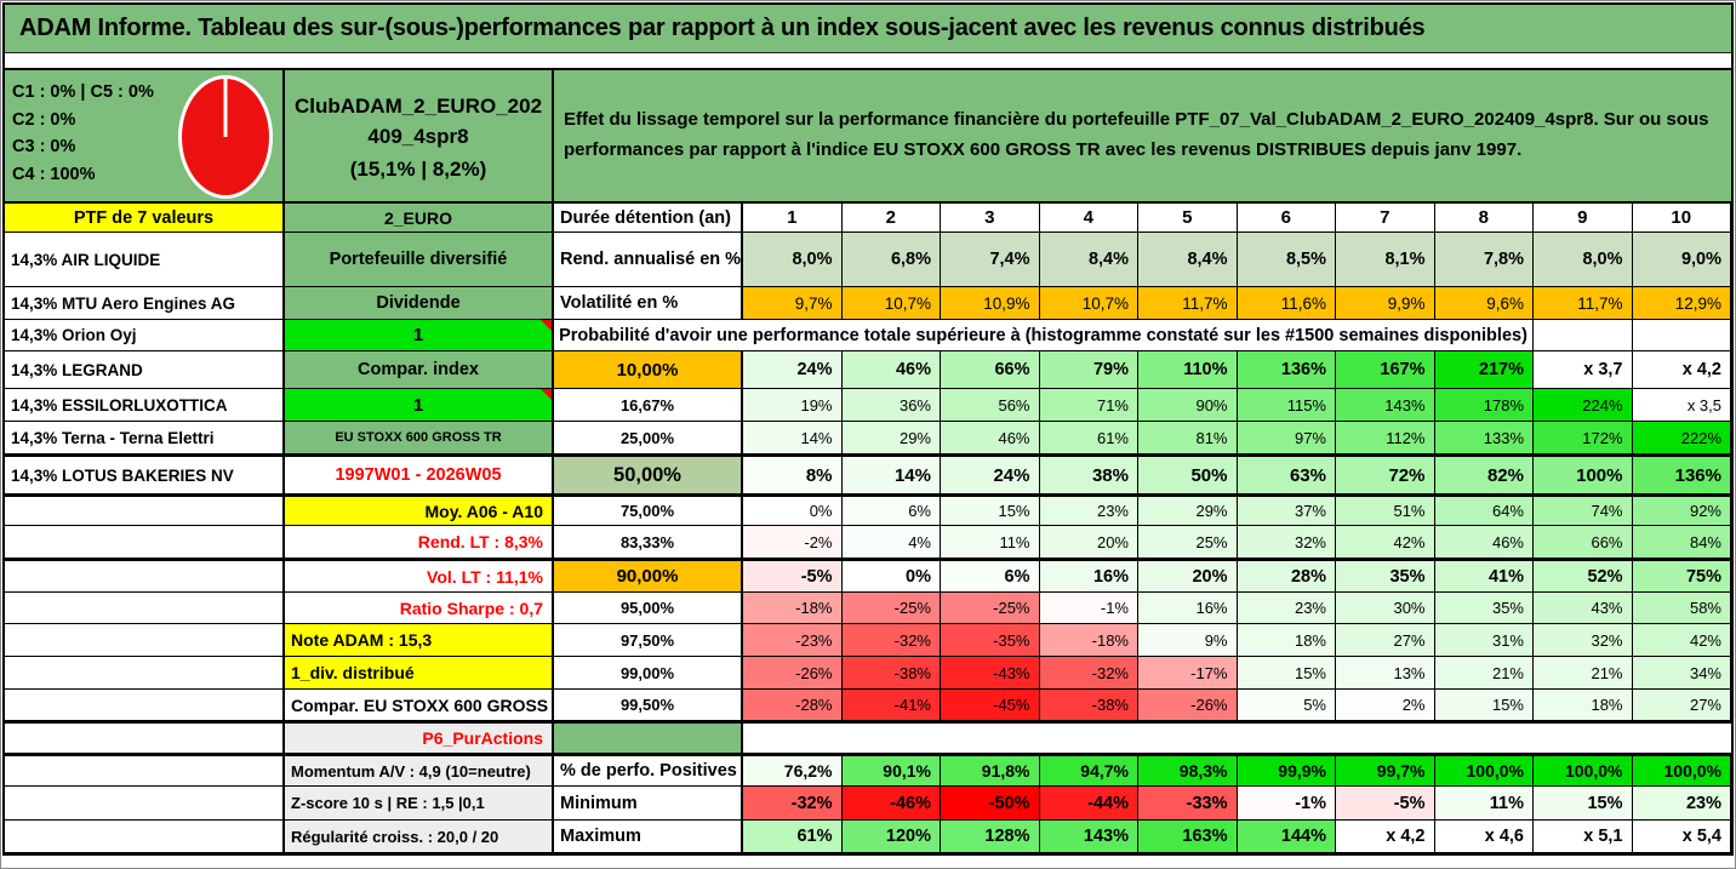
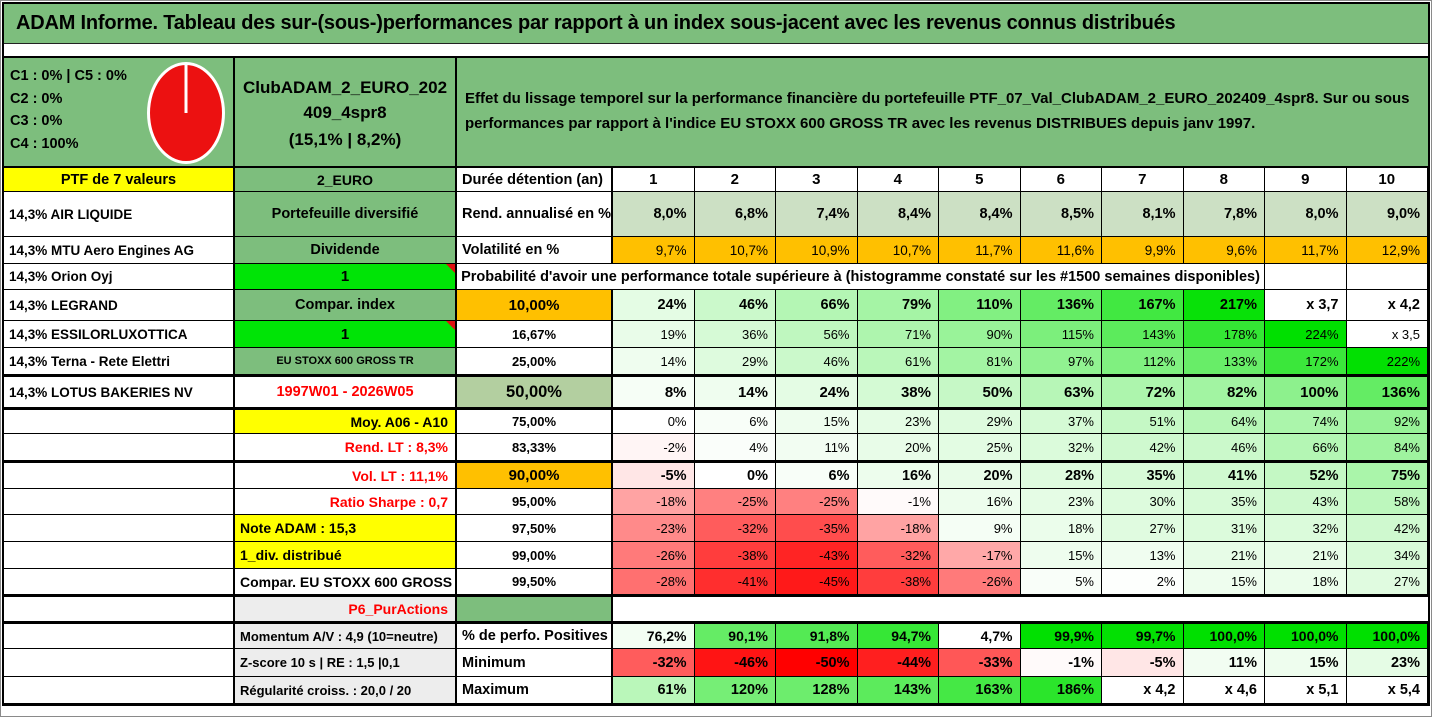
  ADAM Informe. Tableau des sur-(sous-)performances par rapport à un index sous-jacent avec les revenus connus distribués
  C1 : 0% | C5 : 0%
  C2 : 0%
  C3 : 0%
  C4 : 100%
  ClubADAM_2_EURO_202409_4spr8
  (15,1% | 8,2%)
  Effet du lissage temporel sur la performance financière du portefeuille PTF_07_Val_ClubADAM_2_EURO_202409_4spr8. Sur ou sous performances par rapport à l'indice EU STOXX 600 GROSS TR avec les revenus DISTRIBUES depuis janv 1997.
  PTF de 7 valeurs
  2_EURO
  Durée détention (an)
  1
  2
  3
  4
  5
  6
  7
  8
  9
  10
  14,3% AIR LIQUIDE
  Portefeuille diversifié
  Rend. annualisé en %
  8,0%
  6,8%
  7,4%
  8,4%
  8,4%
  8,5%
  8,1%
  7,8%
  8,0%
  9,0%
  14,3% MTU Aero Engines AG
  Dividende
  Volatilité en %
  9,7%
  10,7%
  10,9%
  10,7%
  11,7%
  11,6%
  9,9%
  9,6%
  11,7%
  12,9%
  14,3% Orion Oyj
  1
  Probabilité d'avoir une performance totale supérieure à (histogramme constaté sur les #1500 semaines disponibles)
  14,3% LEGRAND
  Compar. index
  10,00%
  24%
  46%
  66%
  79%
  110%
  136%
  167%
  217%
  x 3,7
  x 4,2
  14,3% ESSILORLUXOTTICA
  1
  16,67%
  19%
  36%
  56%
  71%
  90%
  115%
  143%
  178%
  224%
  x 3,5
- 14,3% Terna - Terna Elettri
+ 14,3% Terna - Rete Elettri
  EU STOXX 600 GROSS TR
  25,00%
  14%
  29%
  46%
  61%
  81%
  97%
  112%
  133%
  172%
  222%
  14,3% LOTUS BAKERIES NV
  1997W01 - 2026W05
  50,00%
  8%
  14%
  24%
  38%
  50%
  63%
  72%
  82%
  100%
  136%
  Moy. A06 - A10
  75,00%
  0%
  6%
  15%
  23%
  29%
  37%
  51%
  64%
  74%
  92%
  Rend. LT : 8,3%
  83,33%
  -2%
  4%
  11%
  20%
  25%
  32%
  42%
  46%
  66%
  84%
  Vol. LT : 11,1%
  90,00%
  -5%
  0%
  6%
  16%
  20%
  28%
  35%
  41%
  52%
  75%
  Ratio Sharpe : 0,7
  95,00%
  -18%
  -25%
  -25%
  -1%
  16%
  23%
  30%
  35%
  43%
  58%
  Note ADAM : 15,3
  97,50%
  -23%
  -32%
  -35%
  -18%
  9%
  18%
  27%
  31%
  32%
  42%
  1_div. distribué
  99,00%
  -26%
  -38%
  -43%
  -32%
  -17%
  15%
  13%
  21%
  21%
  34%
  Compar. EU STOXX 600 GROSS
  99,50%
  -28%
  -41%
  -45%
  -38%
  -26%
  5%
  2%
  15%
  18%
  27%
  P6_PurActions
  Momentum A/V : 4,9 (10=neutre)
  % de perfo. Positives
  76,2%
  90,1%
  91,8%
  94,7%
- 98,3%
+ 4,7%
  99,9%
  99,7%
  100,0%
  100,0%
  100,0%
  Z-score 10 s | RE : 1,5 |0,1
  Minimum
  -32%
  -46%
  -50%
  -44%
  -33%
  -1%
  -5%
  11%
  15%
  23%
  Régularité croiss. : 20,0 / 20
  Maximum
  61%
  120%
  128%
  143%
  163%
- 144%
+ 186%
  x 4,2
  x 4,6
  x 5,1
  x 5,4
